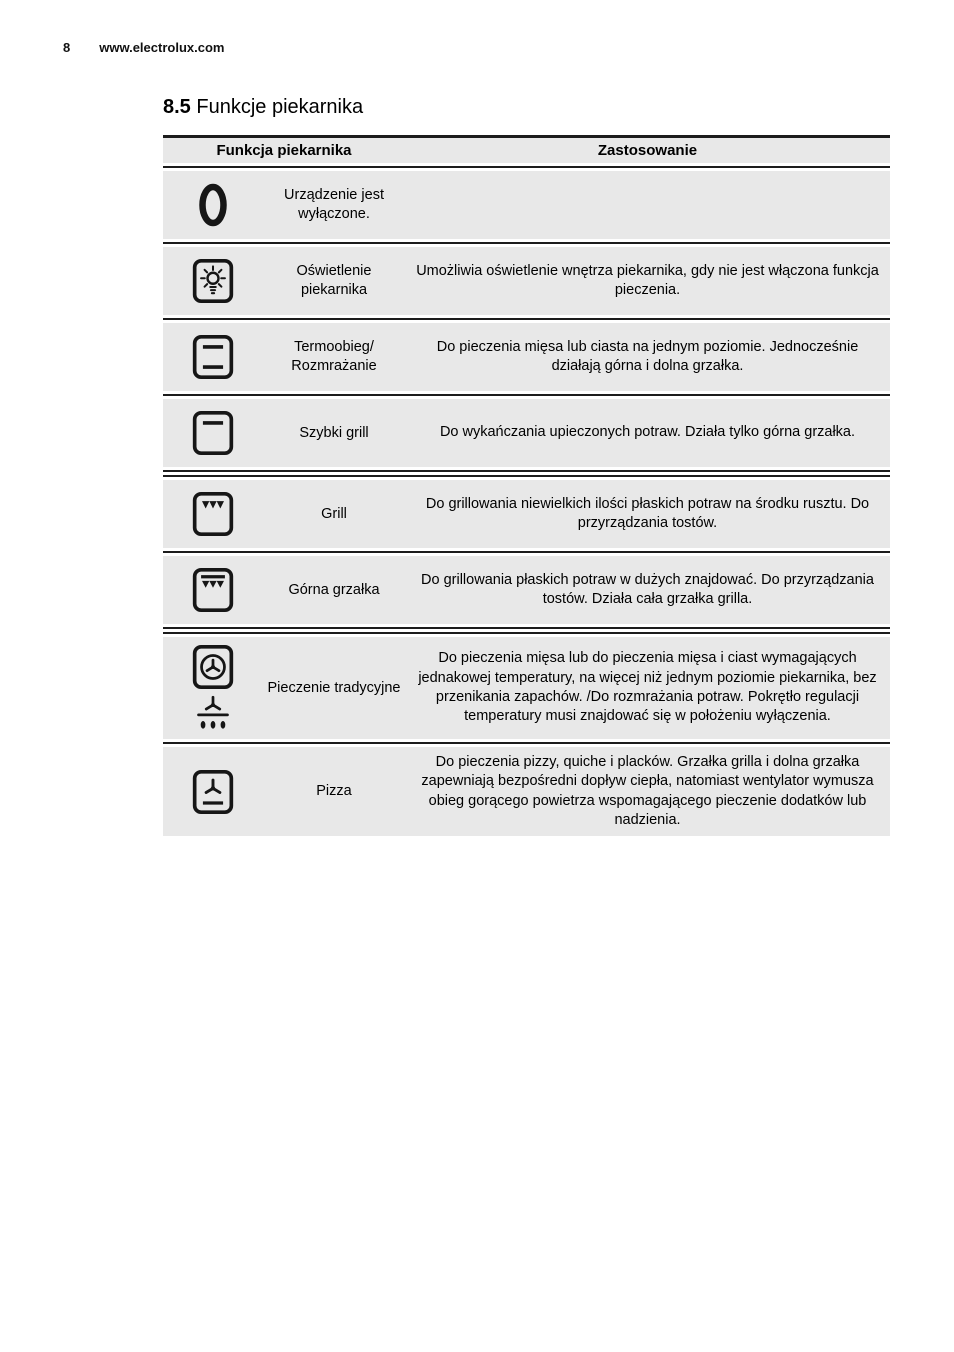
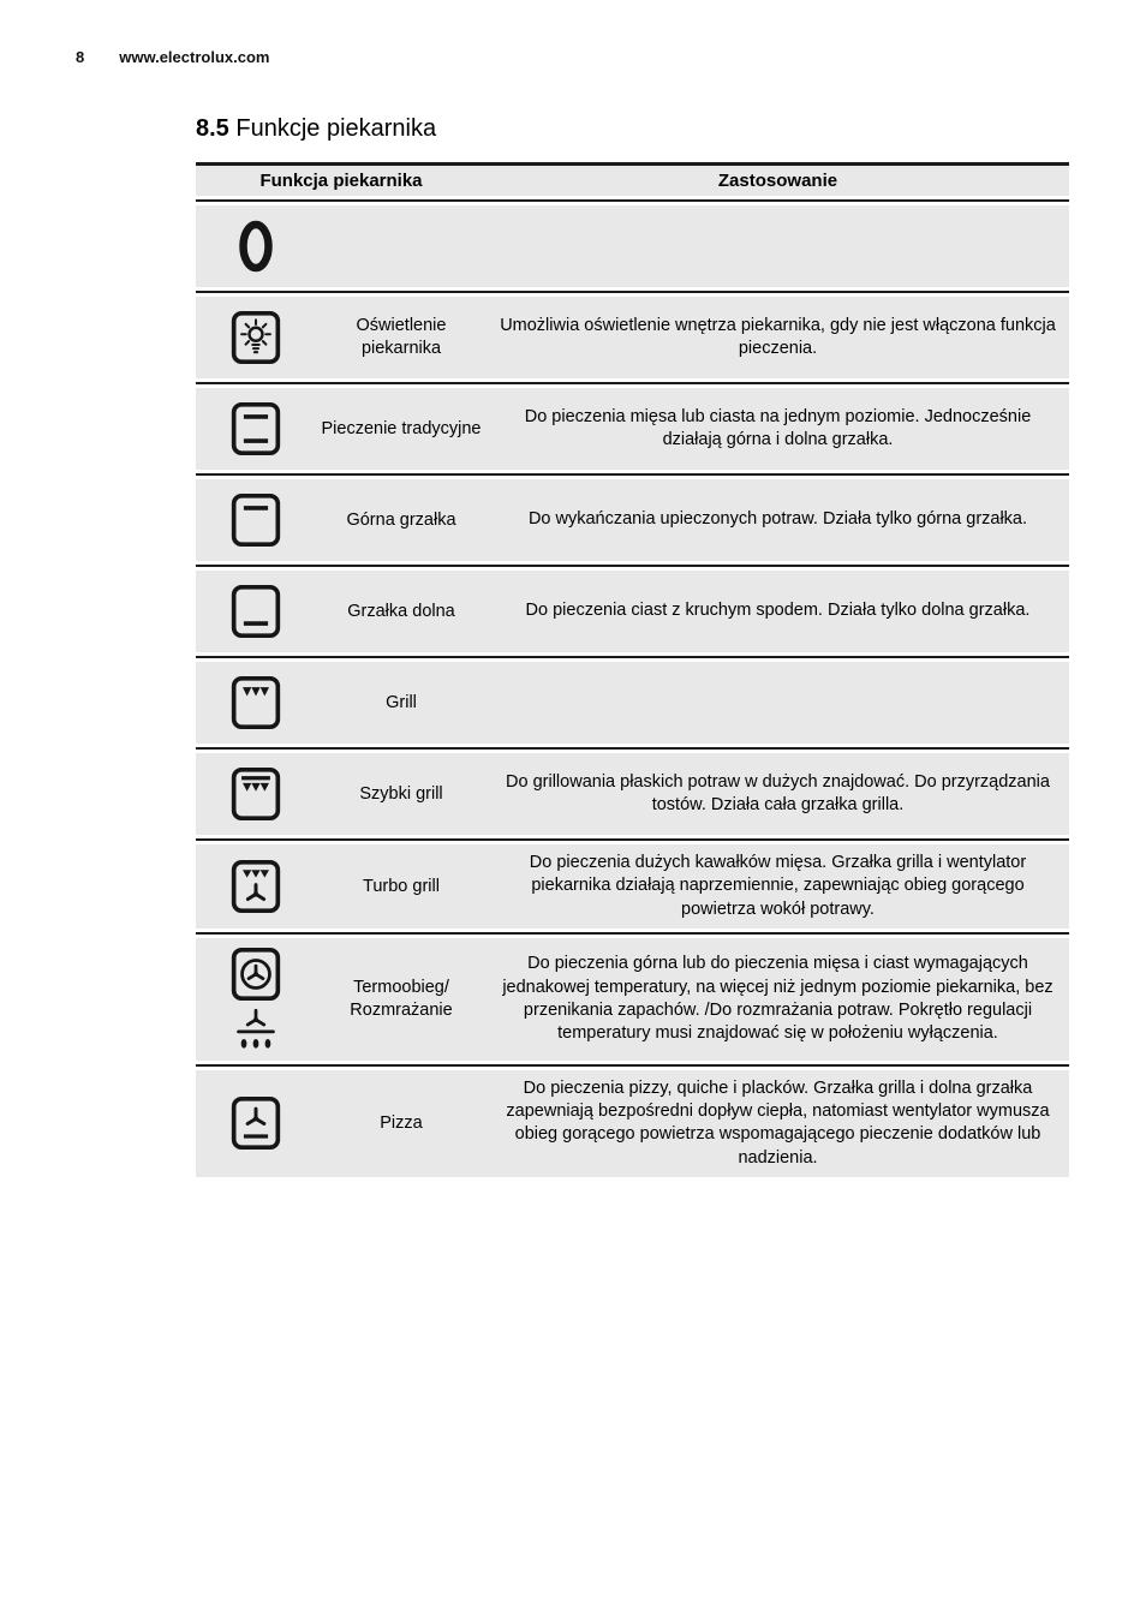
  8
  www.electrolux.com
  8.5 Funkcje piekarnika
  Funkcja piekarnika
  Zastosowanie
- Urządzenie jest wyłączone.
  Oświetlenie piekarnika
  Umożliwia oświetlenie wnętrza piekarnika, gdy nie jest włączona funkcja pieczenia.
- Termoobieg/ Rozmrażanie
+ Pieczenie tradycyjne
  Do pieczenia mięsa lub ciasta na jednym poziomie. Jednocześnie działają górna i dolna grzałka.
- Szybki grill
+ Górna grzałka
  Do wykańczania upieczonych potraw. Działa tylko górna grzałka.
+ Grzałka dolna
+ Do pieczenia ciast z kruchym spodem. Działa tylko dolna grzałka.
  Grill
- Do grillowania niewielkich ilości płaskich potraw na środku rusztu. Do przyrządzania tostów.
- Górna grzałka
+ Szybki grill
  Do grillowania płaskich potraw w dużych znajdować. Do przyrządzania tostów. Działa cała grzałka grilla.
+ Turbo grill
+ Do pieczenia dużych kawałków mięsa. Grzałka grilla i wentylator piekarnika działają naprzemiennie, zapewniając obieg gorącego powietrza wokół potrawy.
- Pieczenie tradycyjne
+ Termoobieg/ Rozmrażanie
- Do pieczenia mięsa lub do pieczenia mięsa i ciast wymagających jednakowej temperatury, na więcej niż jednym poziomie piekarnika, bez przenikania zapachów. /Do rozmrażania potraw. Pokrętło regulacji temperatury musi znajdować się w położeniu wyłączenia.
+ Do pieczenia górna lub do pieczenia mięsa i ciast wymagających jednakowej temperatury, na więcej niż jednym poziomie piekarnika, bez przenikania zapachów. /Do rozmrażania potraw. Pokrętło regulacji temperatury musi znajdować się w położeniu wyłączenia.
  Pizza
  Do pieczenia pizzy, quiche i placków. Grzałka grilla i dolna grzałka zapewniają bezpośredni dopływ ciepła, natomiast wentylator wymusza obieg gorącego powietrza wspomagającego pieczenie dodatków lub nadzienia.
